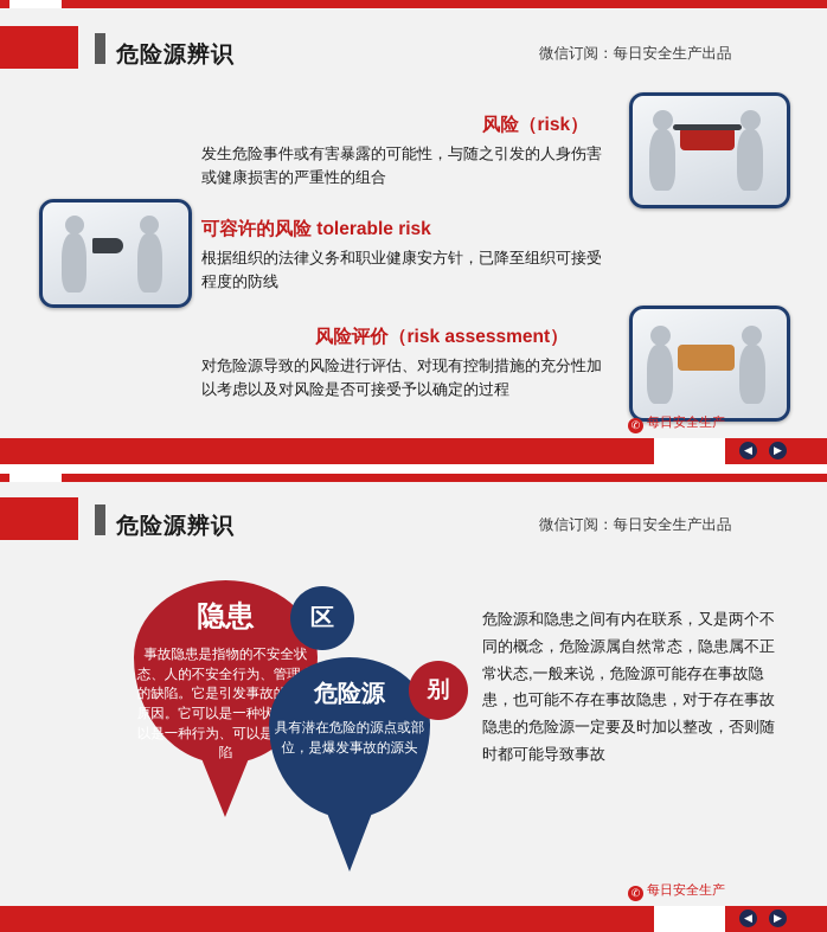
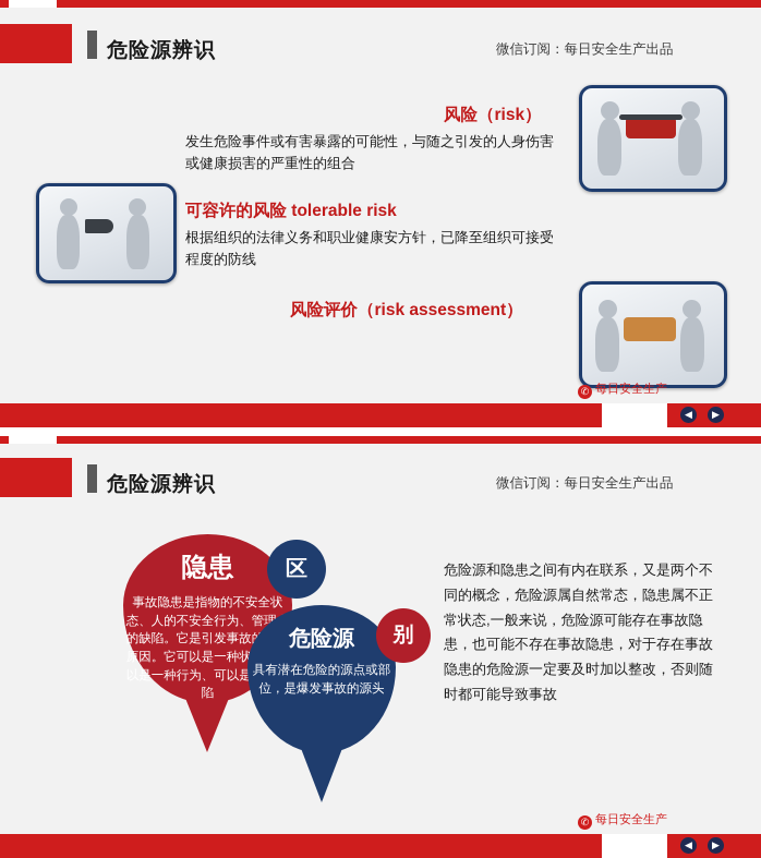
  危险源辨识
  微信订阅：每日安全生产出品
  风险（risk）
  发生危险事件或有害暴露的可能性，与随之引发的人身伤害或健康损害的严重性的组合
  可容许的风险 tolerable risk
  根据组织的法律义务和职业健康安方针，已降至组织可接受程度的防线
  风险评价（risk assessment）
- 对危险源导致的风险进行评估、对现有控制措施的充分性加以考虑以及对风险是否可接受予以确定的过程
  ✆ 每日安全生产
  ◀
  ▶
  危险源辨识
  微信订阅：每日安全生产出品
  隐患
  事故隐患是指物的不安全状态、人的不安全行为、管的缺陷。它是引发事故原因。它可以是一种状以是一种行为、可以是陷
  危险源
  具有潜在危险的源点或部位，是爆发事故的源头
  区
  别
  危险源和隐患之间有内在联系，又是两个不同的概念，危险源属自然常态，隐患属不正常状态,一般来说，危险源可能存在事故隐患，也可能不存在事故隐患，对于存在事故隐患的危险源一定要及时加以整改，否则随时都可能导致事故
  ✆ 每日安全生产
  ◀
  ▶
